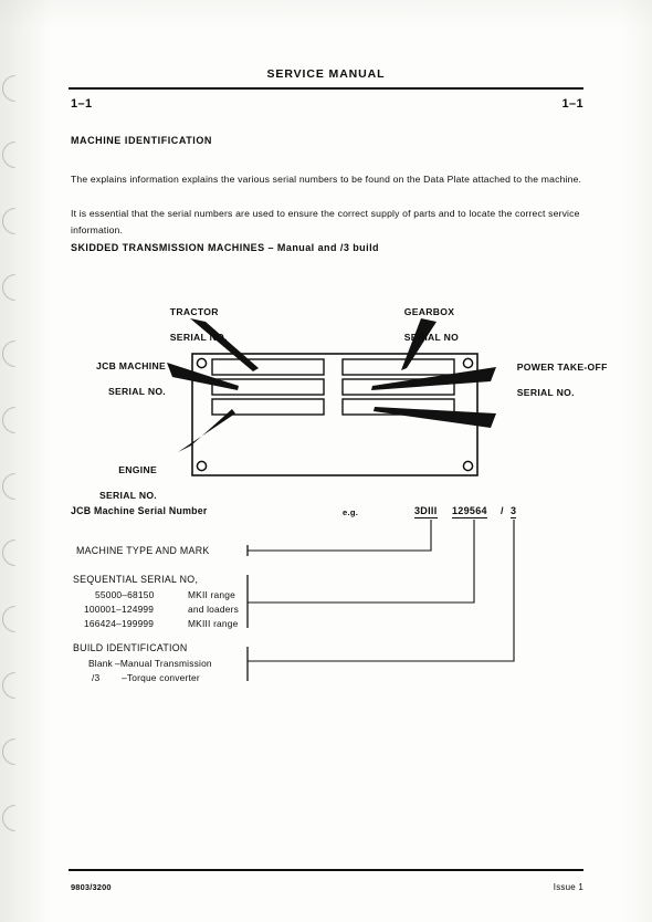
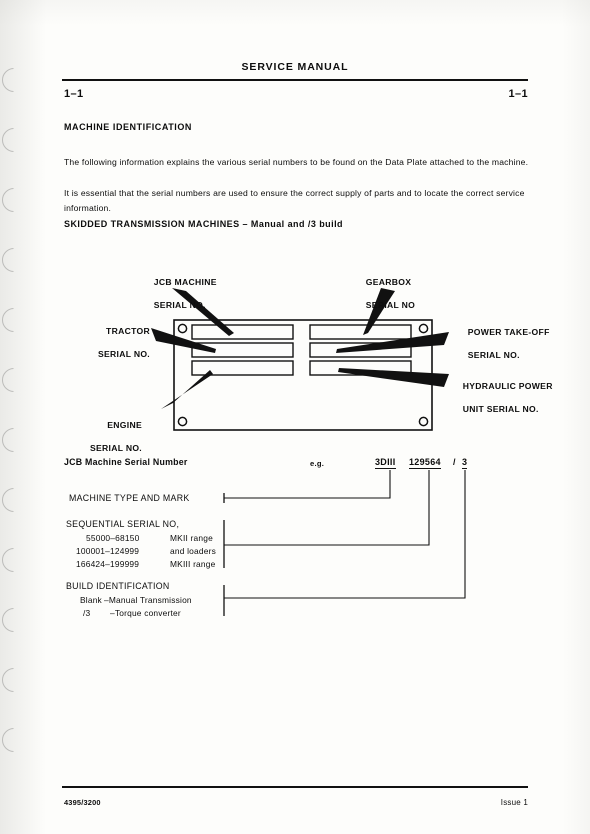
  SERVICE MANUAL
  1–1
  1–1
  MACHINE IDENTIFICATION
- The explains information explains the various serial numbers to be found on the Data Plate attached to the machine.
+ The following information explains the various serial numbers to be found on the Data Plate attached to the machine.
  It is essential that the serial numbers are used to ensure the correct supply of parts and to locate the correct service information.
  SKIDDED TRANSMISSION MACHINES – Manual and /3 build
- TRACTOR
+ JCB MACHINE
  SERIAL NO.
  GEARBOX
  SERIAL NO
- JCB MACHINE
+ TRACTOR
  SERIAL NO.
  POWER TAKE-OFF
  SERIAL NO.
  ENGINE
  SERIAL NO.
+ HYDRAULIC POWER
+ UNIT SERIAL NO.
  JCB Machine Serial Number
  e.g.
  3DIII
  129564
  /
  3
  MACHINE TYPE AND MARK
  SEQUENTIAL SERIAL NO,
  55000–68150
  MKII range
  100001–124999
  and loaders
  166424–199999
  MKIII range
  BUILD IDENTIFICATION
  Blank
  –Manual Transmission
  /3
  –Torque converter
- 9803/3200
+ 4395/3200
  Issue 1
